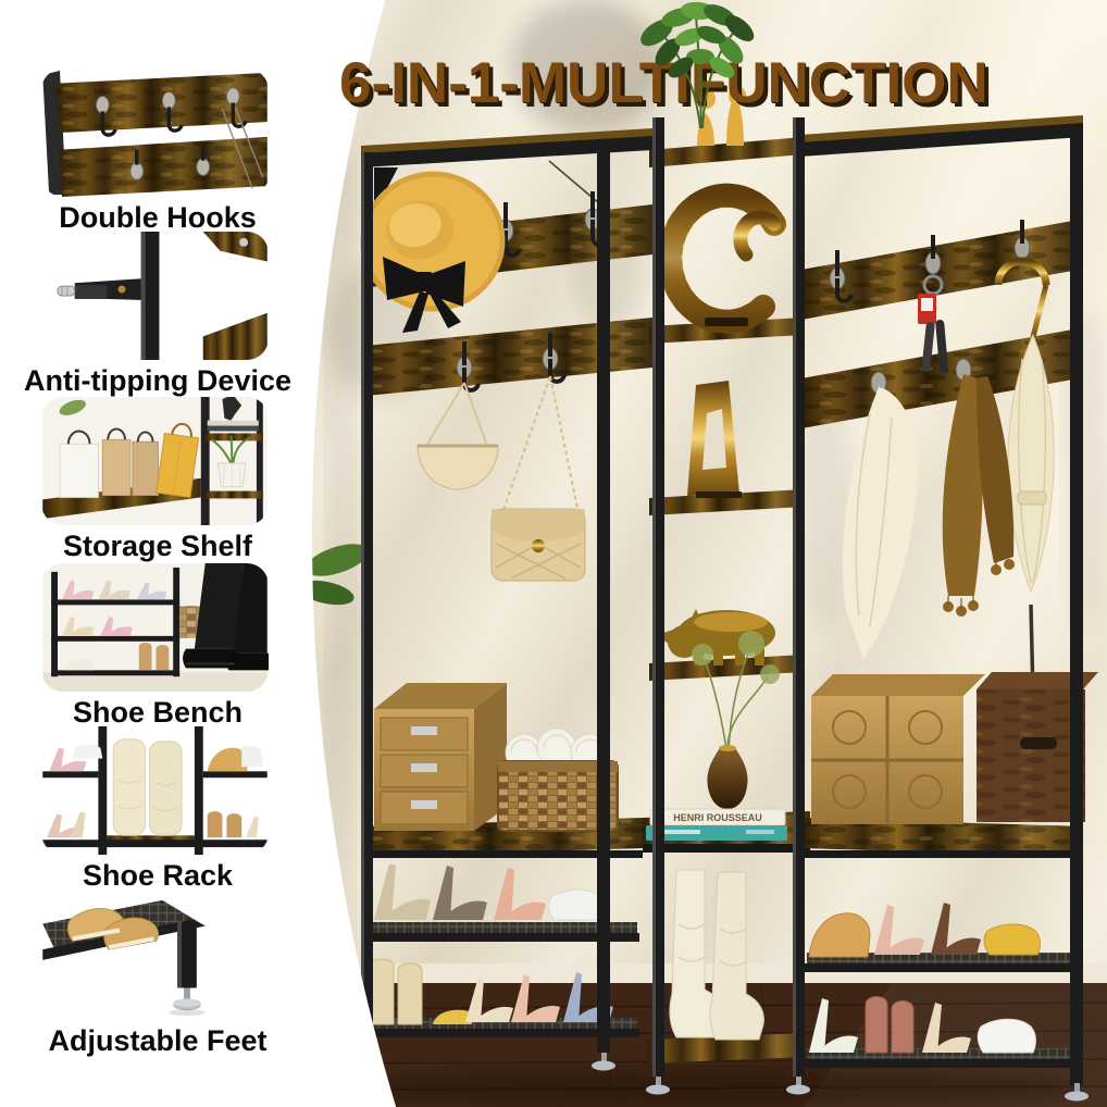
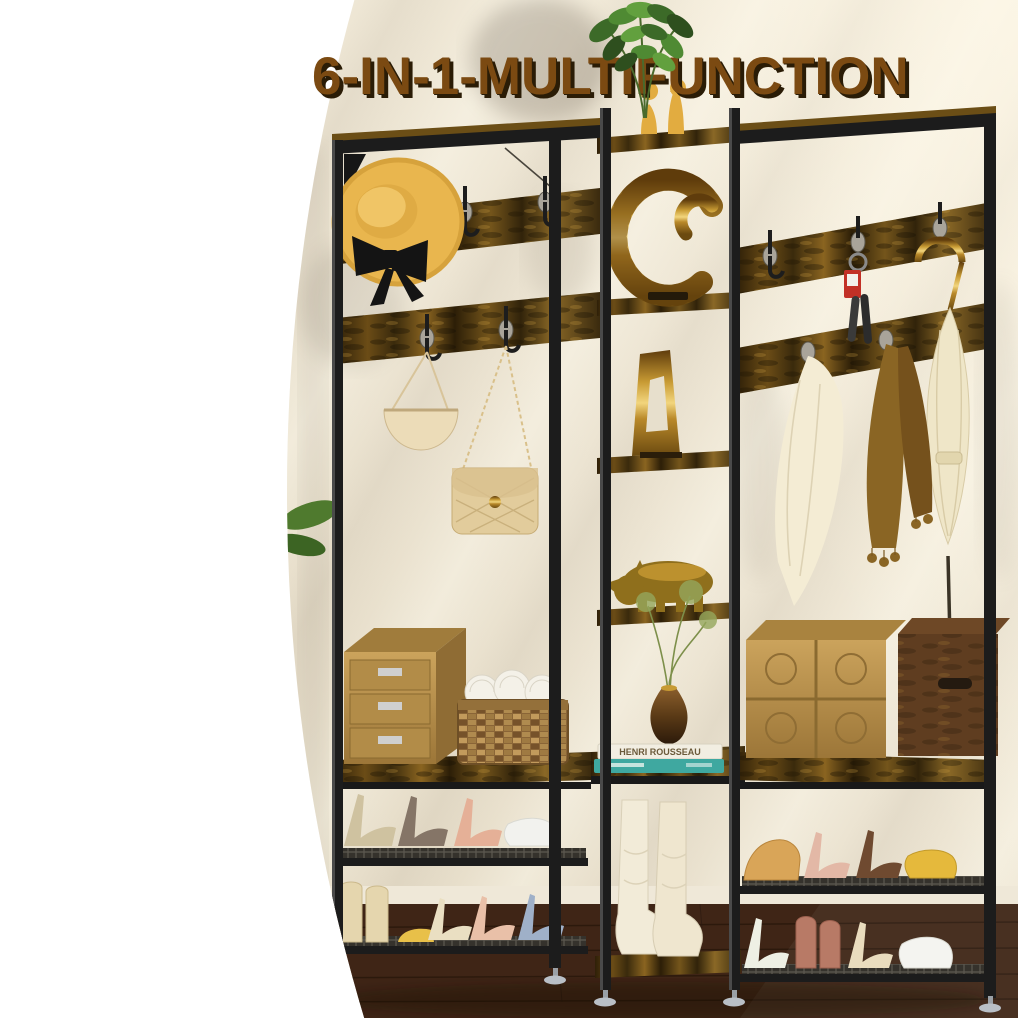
  HENRI ROUSSEAU
  6-IN-1-MULTIUNCTION
- Double Hooks
- Anti-tipping Device
- Storage Shelf
- Shoe Bench
- Shoe Rack
- Adjustable Feet
